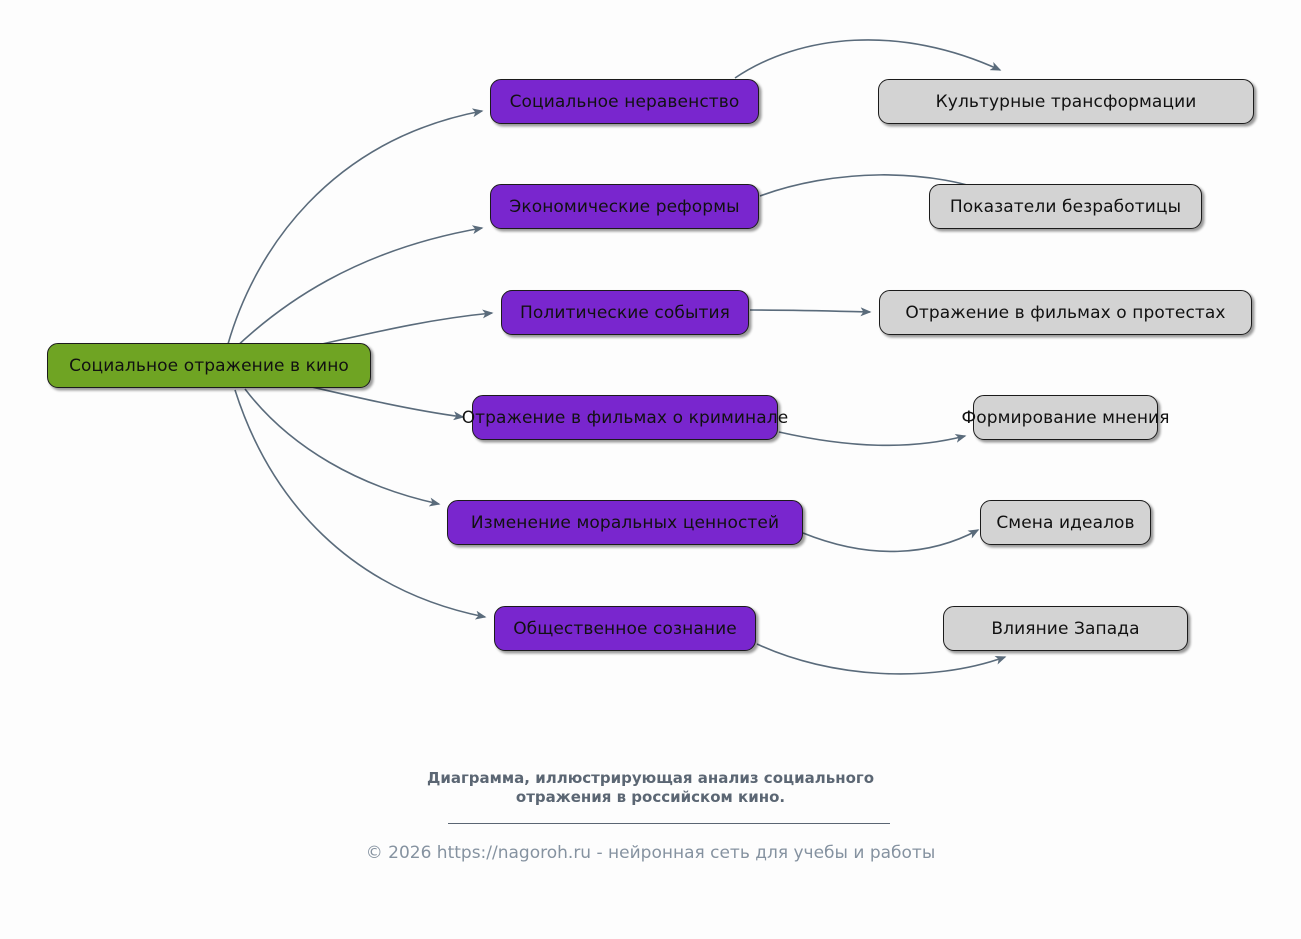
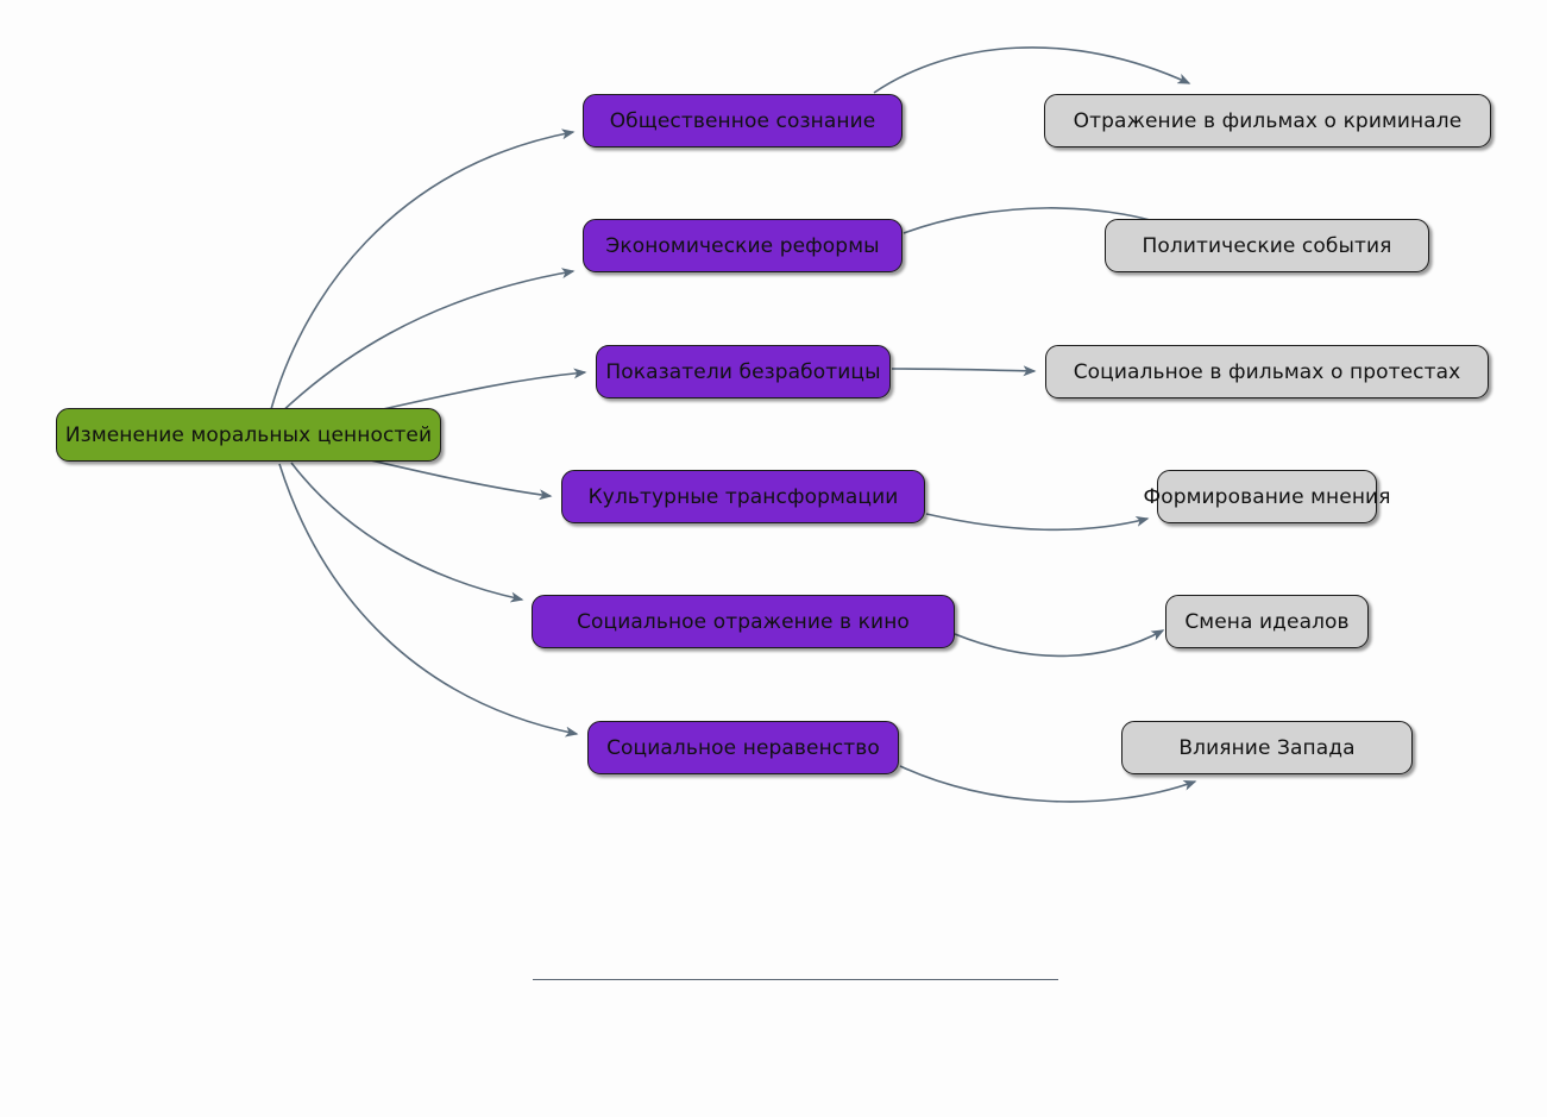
- Социальное отражение в кино
+ Изменение моральных ценностей
- Социальное неравенство
+ Общественное сознание
  Экономические реформы
- Политические события
+ Показатели безработицы
- Отражение в фильмах о криминале
+ Культурные трансформации
- Изменение моральных ценностей
+ Социальное отражение в кино
- Общественное сознание
+ Социальное неравенство
- Культурные трансформации
+ Отражение в фильмах о криминале
- Показатели безработицы
+ Политические события
- Отражение в фильмах о протестах
+ Социальное в фильмах о протестах
  Формирование мнения
  Смена идеалов
  Влияние Запада
- Диаграмма, иллюстрирующая анализ социального
- отражения в российском кино.
- © 2026 https://nagoroh.ru - нейронная сеть для учебы и работы
